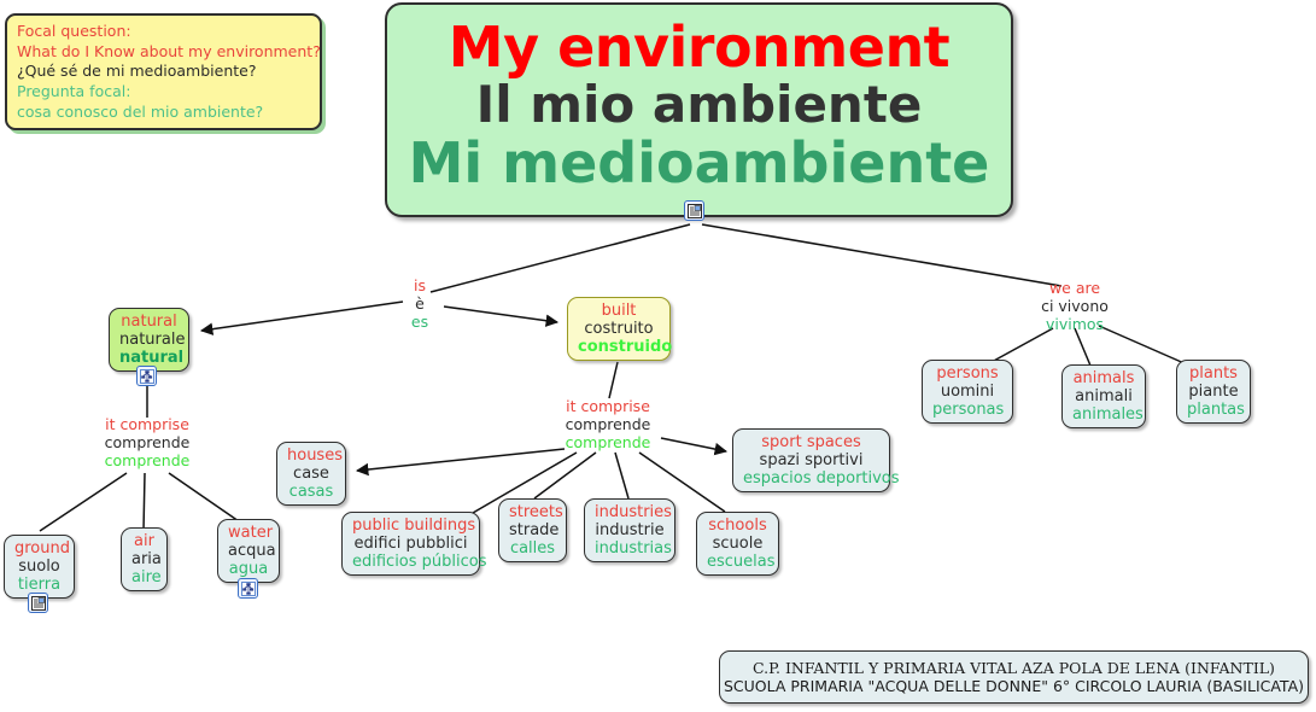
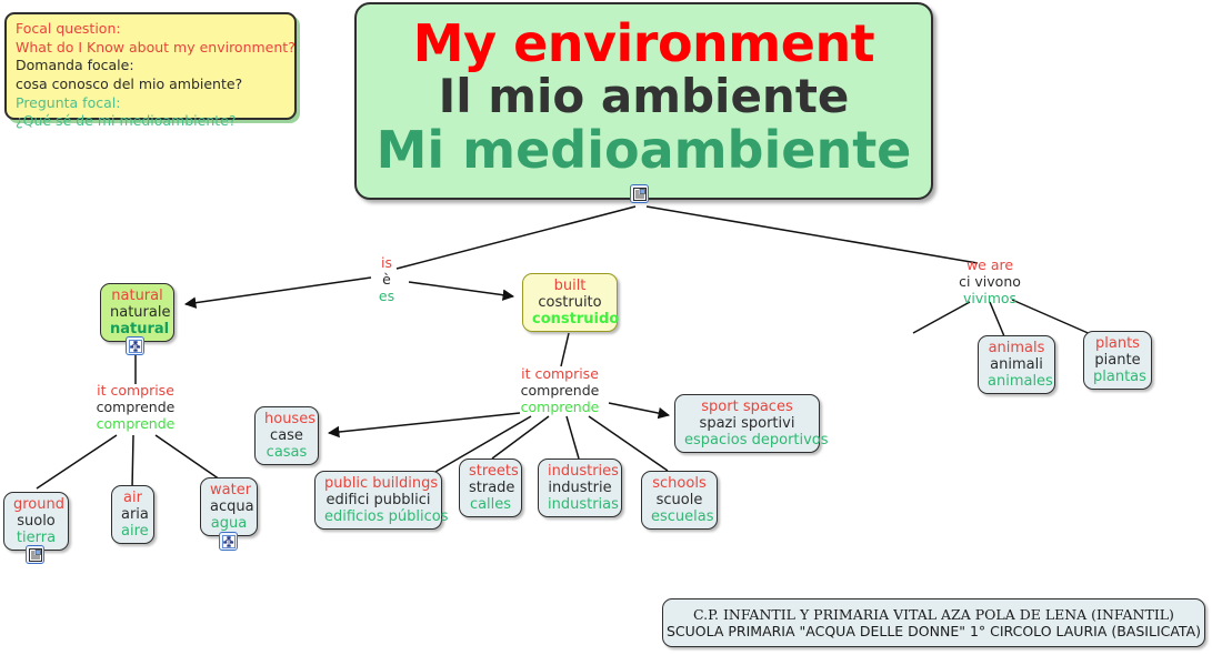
  Focal question:
  What do I Know about my environment?
+ Domanda focale:
- ¿Qué sé de mi medioambiente?
+ cosa conosco del mio ambiente?
  Pregunta focal:
- cosa conosco del mio ambiente?
+ ¿Qué sé de mi medioambiente?
  My environment
  Il mio ambiente
  Mi medioambiente
  is
  è
  es
  we are
  ci vivono
  vivimos
  it comprise
  comprende
  comprende
  it comprise
  comprende
  comprende
  natural
  naturale
  natural
  built
  costruito
  construido
- persons
- uomini
- personas
  animals
  animali
  animales
  plants
  piante
  plantas
  houses
  case
  casas
  sport spaces
  spazi sportivi
  espacios deportivos
  public buildings
  edifici pubblici
  edificios públicos
  streets
  strade
  calles
  industries
  industrie
  industrias
  schools
  scuole
  escuelas
  ground
  suolo
  tierra
  air
  aria
  aire
  water
  acqua
  agua
  C.P. INFANTIL Y PRIMARIA VITAL AZA POLA DE LENA (INFANTIL)
- SCUOLA PRIMARIA "ACQUA DELLE DONNE" 6° CIRCOLO LAURIA (BASILICATA)
+ SCUOLA PRIMARIA "ACQUA DELLE DONNE" 1° CIRCOLO LAURIA (BASILICATA)
